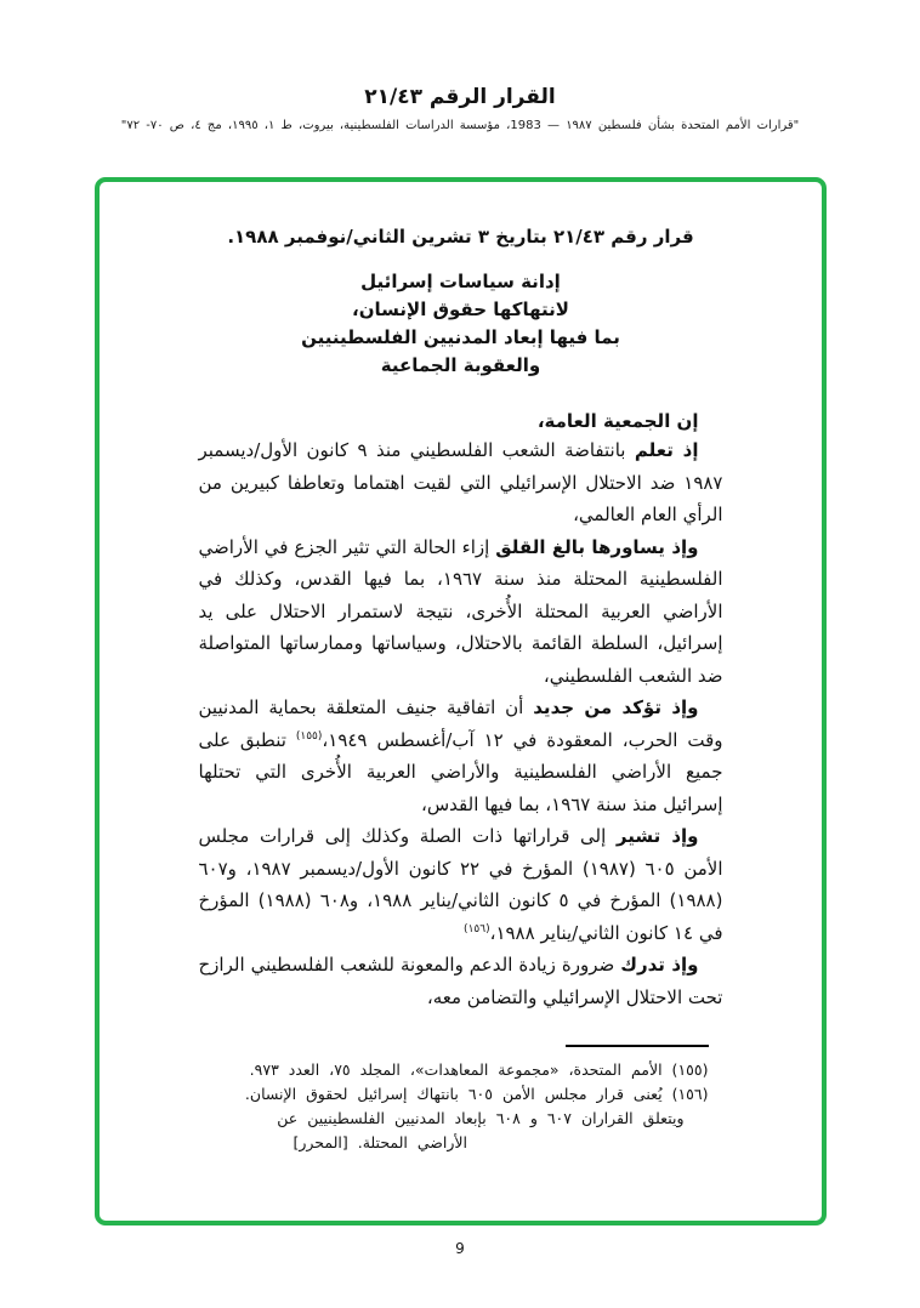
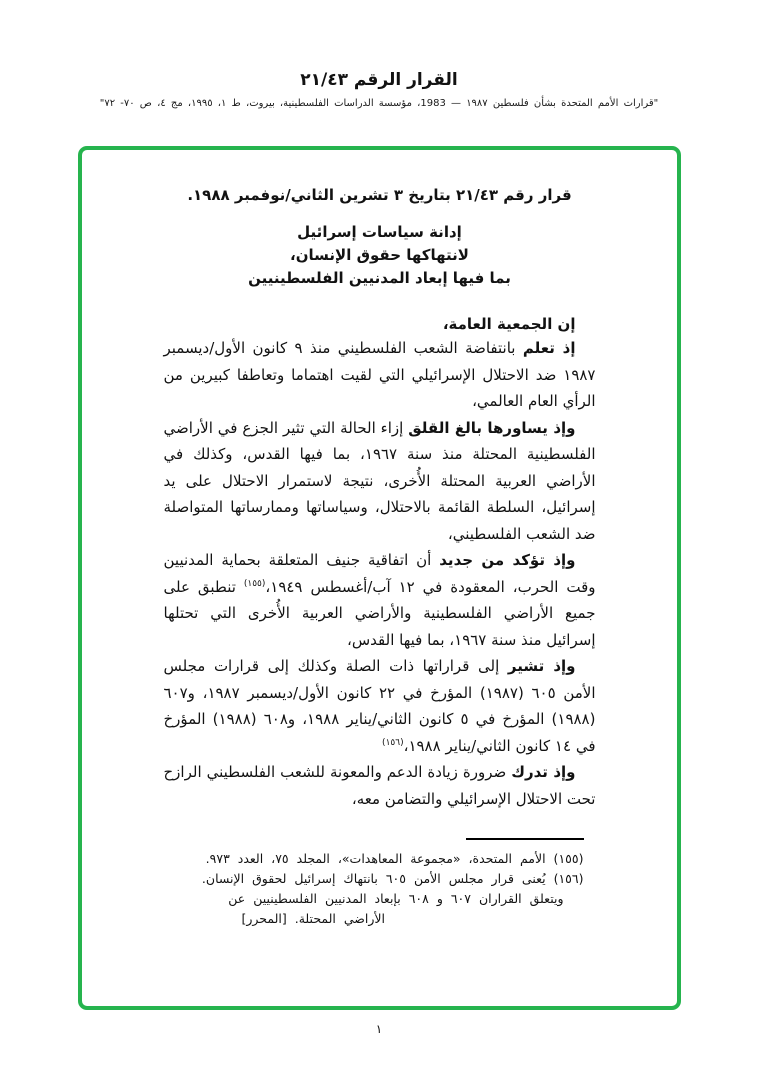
  القرار الرقم ٢١/٤٣
  "قرارات الأمم المتحدة بشأن فلسطين ١٩٨٧ — 1983، مؤسسة الدراسات الفلسطينية، بيروت، ط ١، ١٩٩٥، مج ٤، ص ٧٠- ٧٢"
  قرار رقم ٢١/٤٣ بتاريخ ٣ تشرين الثاني/نوفمبر ١٩٨٨.
  إدانة سياسات إسرائيل
  لانتهاكها حقوق الإنسان،
  بما فيها إبعاد المدنيين الفلسطينيين
- والعقوبة الجماعية
  إن الجمعية العامة،
  إذ تعلم بانتفاضة الشعب الفلسطيني منذ ٩ كانون الأول/ديسمبر ١٩٨٧ ضد الاحتلال الإسرائيلي التي لقيت اهتماما وتعاطفا كبيرين من الرأي العام العالمي،
  وإذ يساورها بالغ القلق إزاء الحالة التي تثير الجزع في الأراضي الفلسطينية المحتلة منذ سنة ١٩٦٧، بما فيها القدس، وكذلك في الأراضي العربية المحتلة الأُخرى، نتيجة لاستمرار الاحتلال على يد إسرائيل، السلطة القائمة بالاحتلال، وسياساتها وممارساتها المتواصلة ضد الشعب الفلسطيني،
  وإذ تؤكد من جديد أن اتفاقية جنيف المتعلقة بحماية المدنيين وقت الحرب، المعقودة في ١٢ آب/أغسطس ١٩٤٩،(١٥٥) تنطبق على جميع الأراضي الفلسطينية والأراضي العربية الأُخرى التي تحتلها إسرائيل منذ سنة ١٩٦٧، بما فيها القدس،
  وإذ تشير إلى قراراتها ذات الصلة وكذلك إلى قرارات مجلس الأمن ٦٠٥ (١٩٨٧) المؤرخ في ٢٢ كانون الأول/ديسمبر ١٩٨٧، و٦٠٧ (١٩٨٨) المؤرخ في ٥ كانون الثاني/يناير ١٩٨٨، و٦٠٨ (١٩٨٨) المؤرخ في ١٤ كانون الثاني/يناير ١٩٨٨،(١٥٦)
  وإذ تدرك ضرورة زيادة الدعم والمعونة للشعب الفلسطيني الرازح تحت الاحتلال الإسرائيلي والتضامن معه،
  (١٥٥) الأمم المتحدة، «مجموعة المعاهدات»، المجلد ٧٥، العدد ٩٧٣.
  (١٥٦) يُعنى قرار مجلس الأمن ٦٠٥ بانتهاك إسرائيل لحقوق الإنسان.
  ويتعلق القراران ٦٠٧ و ٦٠٨ بإبعاد المدنيين الفلسطينيين عن
  الأراضي المحتلة. [المحرر]
- 9
+ ١
